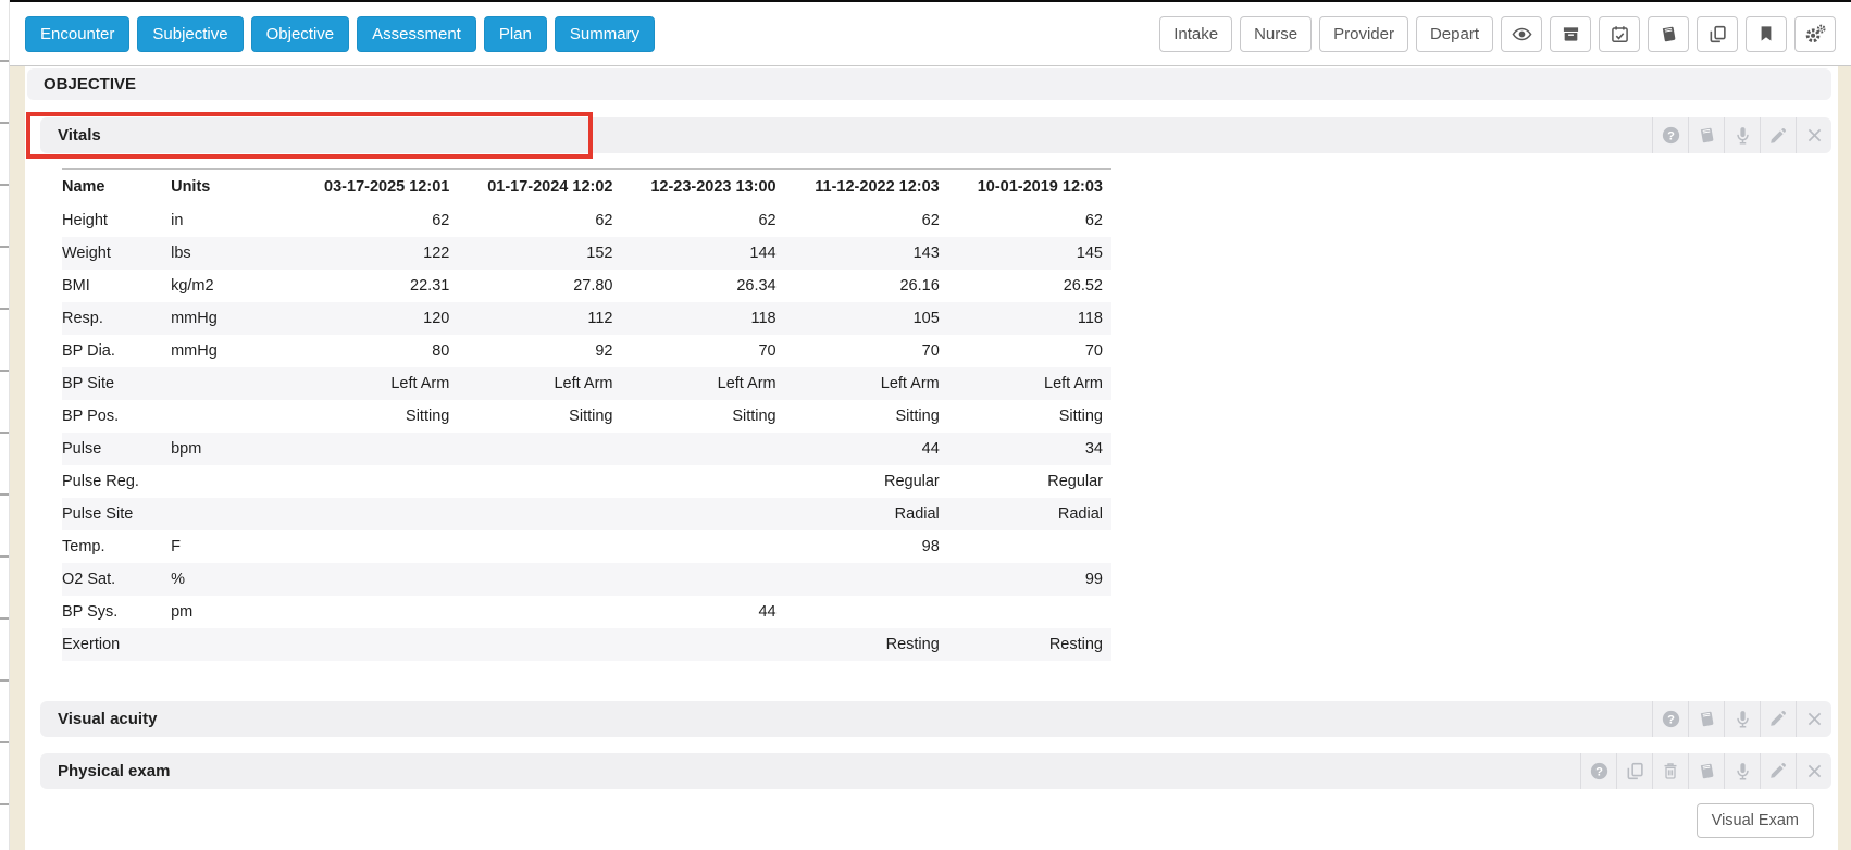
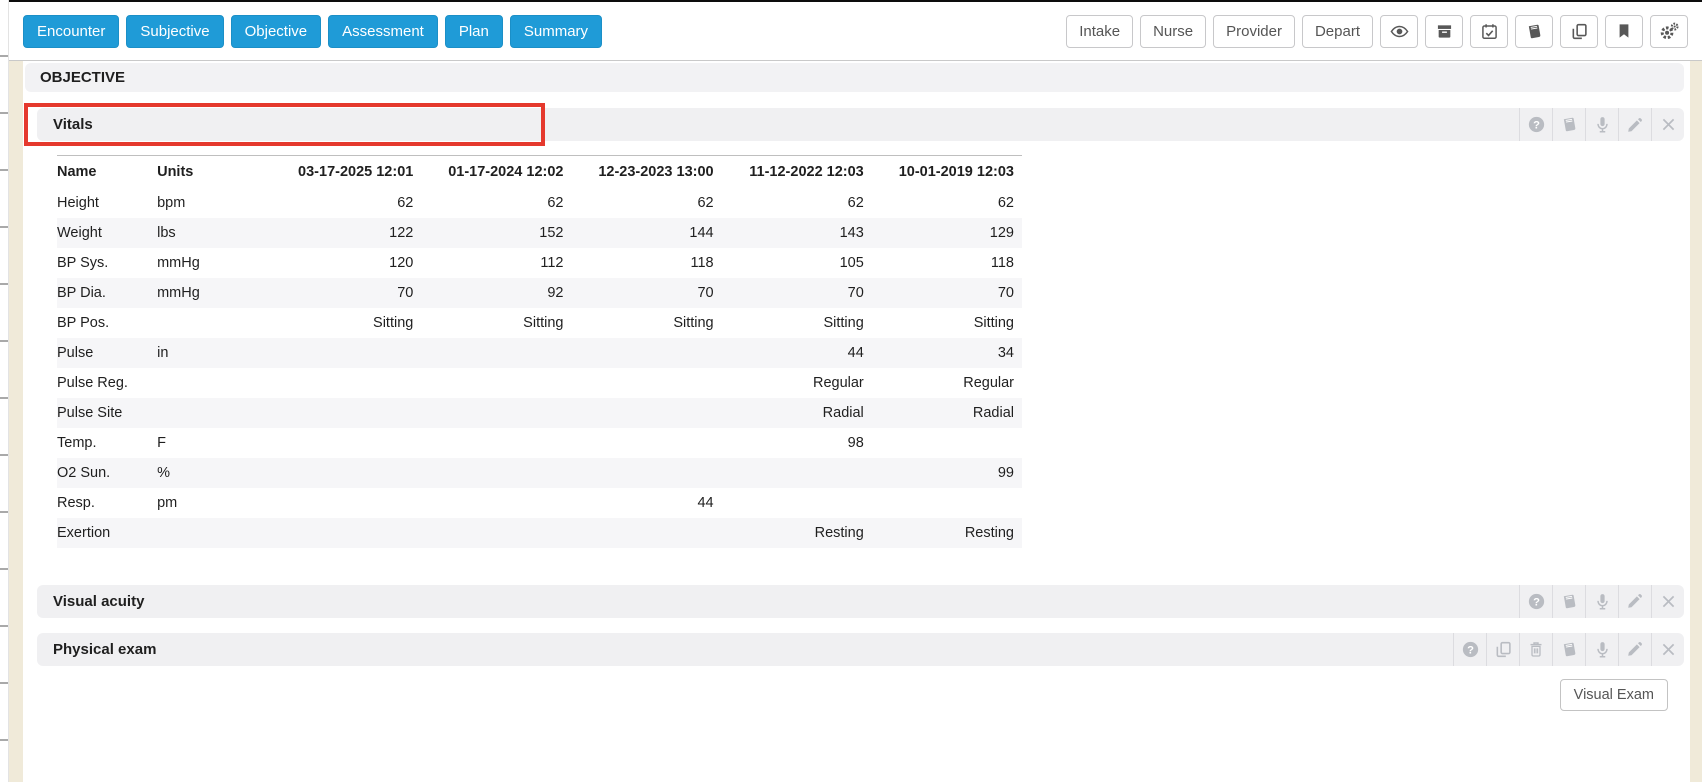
  Encounter
  Subjective
  Objective
  Assessment
  Plan
  Summary
  Intake
  Nurse
  Provider
  Depart
  OBJECTIVE
  Vitals
  ?
  Name	Units	03-17-2025 12:01	01-17-2024 12:02	12-23-2023 13:00	11-12-2022 12:03	10-01-2019 12:03
- Height	in	62	62	62	62	62
+ Height	bpm	62	62	62	62	62
- Weight	lbs	122	152	144	143	145
+ Weight	lbs	122	152	144	143	129
- BMI	kg/m2	22.31	27.80	26.34	26.16	26.52
- Resp.	mmHg	120	112	118	105	118
+ BP Sys.	mmHg	120	112	118	105	118
- BP Dia.	mmHg	80	92	70	70	70
+ BP Dia.	mmHg	70	92	70	70	70
- BP Site		Left Arm	Left Arm	Left Arm	Left Arm	Left Arm
  BP Pos.		Sitting	Sitting	Sitting	Sitting	Sitting
- Pulse	bpm				44	34
+ Pulse	in				44	34
  Pulse Reg.					Regular	Regular
  Pulse Site					Radial	Radial
  Temp.	F				98
- O2 Sat.	%					99
+ O2 Sun.	%					99
- BP Sys.	pm			44
+ Resp.	pm			44
  Exertion					Resting	Resting
  Visual acuity
  ?
  Physical exam
  ?
  Visual Exam
